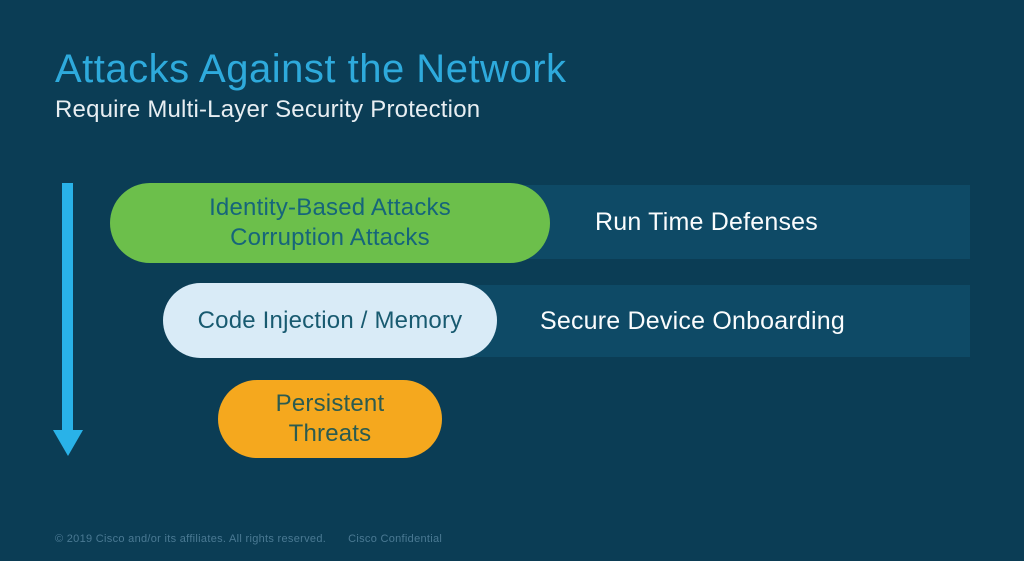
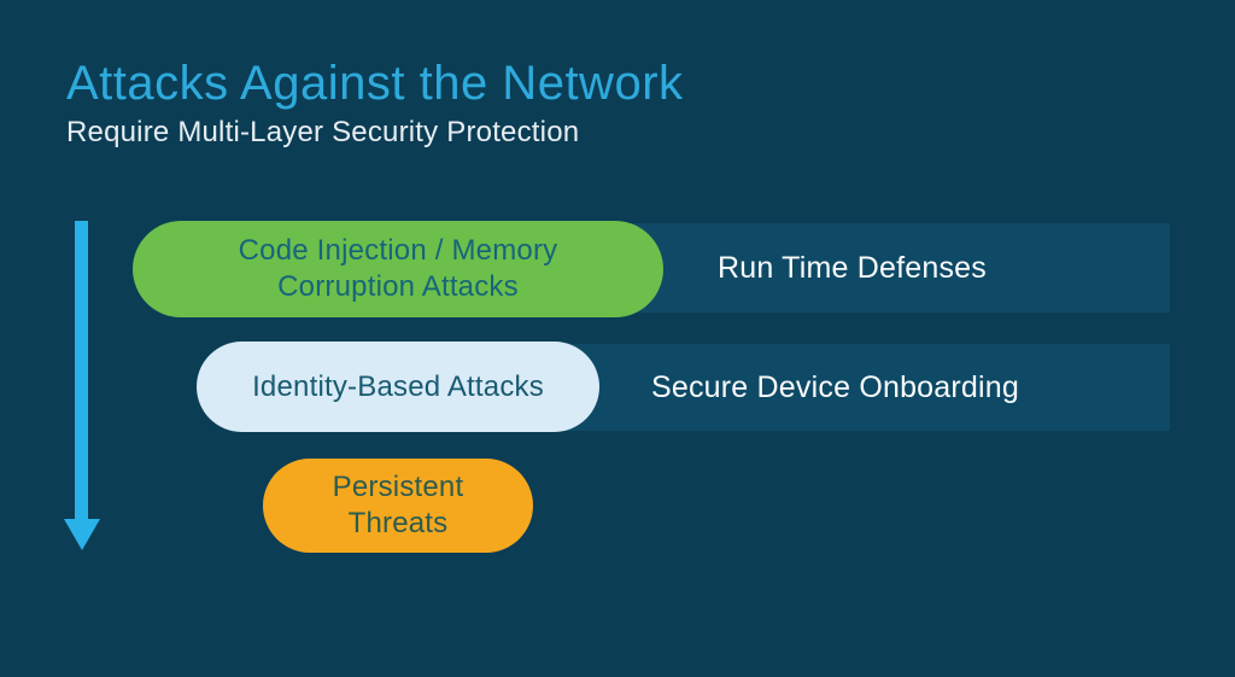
  Attacks Against the Network
  Require Multi-Layer Security Protection
  Run Time Defenses
- Identity-Based Attacks
+ Code Injection / Memory
  Corruption Attacks
  Secure Device Onboarding
- Code Injection / Memory
+ Identity-Based Attacks
  Persistent
  Threats
- © 2019 Cisco and/or its affiliates. All rights reserved.
- Cisco Confidential
